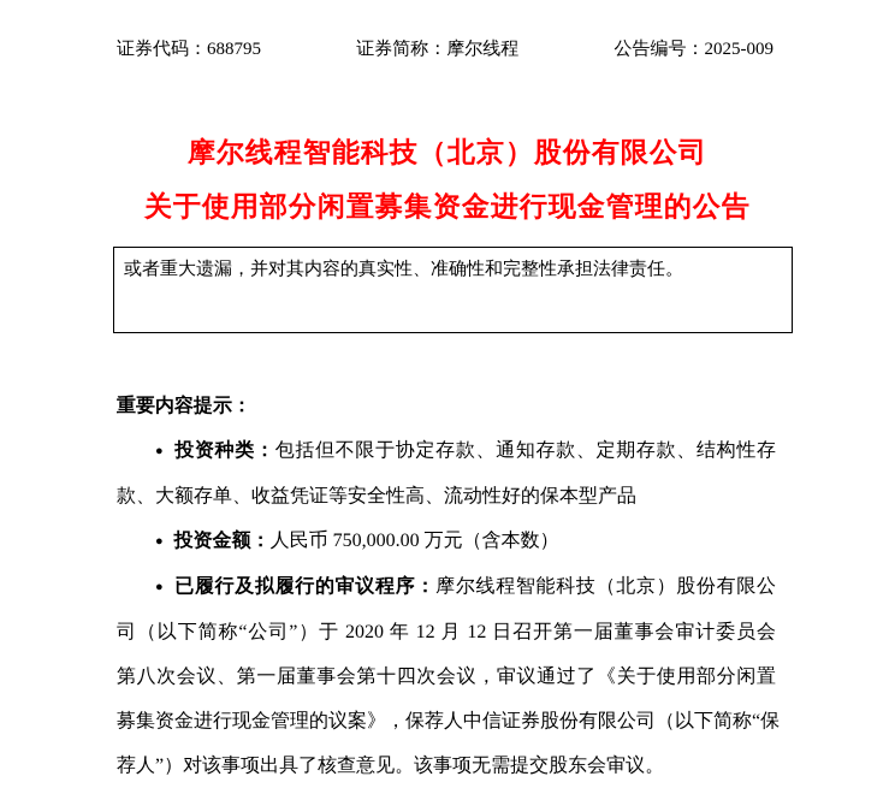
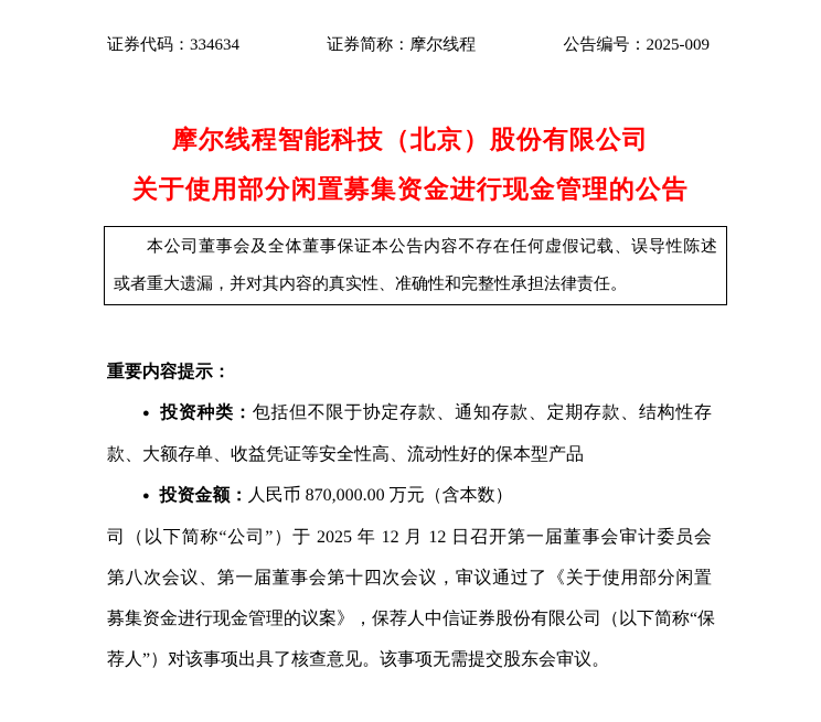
- 证券代码：688795
+ 证券代码：334634
  证券简称：摩尔线程
  公告编号：2025-009
  摩尔线程智能科技（北京）股份有限公司
  关于使用部分闲置募集资金进行现金管理的公告
+ 本公司董事会及全体董事保证本公告内容不存在任何虚假记载、误导性陈述
  或者重大遗漏，并对其内容的真实性、准确性和完整性承担法律责任。
  重要内容提示：
  ● 投资种类：包括但不限于协定存款、通知存款、定期存款、结构性存
  款、大额存单、收益凭证等安全性高、流动性好的保本型产品
- ● 投资金额：人民币 750,000.00 万元（含本数）
+ ● 投资金额：人民币 870,000.00 万元（含本数）
- ● 已履行及拟履行的审议程序：摩尔线程智能科技（北京）股份有限公
- 司（以下简称“公司”）于 2020 年 12 月 12 日召开第一届董事会审计委员会
+ 司（以下简称“公司”）于 2025 年 12 月 12 日召开第一届董事会审计委员会
  第八次会议、第一届董事会第十四次会议，审议通过了《关于使用部分闲置
  募集资金进行现金管理的议案》，保荐人中信证券股份有限公司（以下简称“保
  荐人”）对该事项出具了核查意见。该事项无需提交股东会审议。
